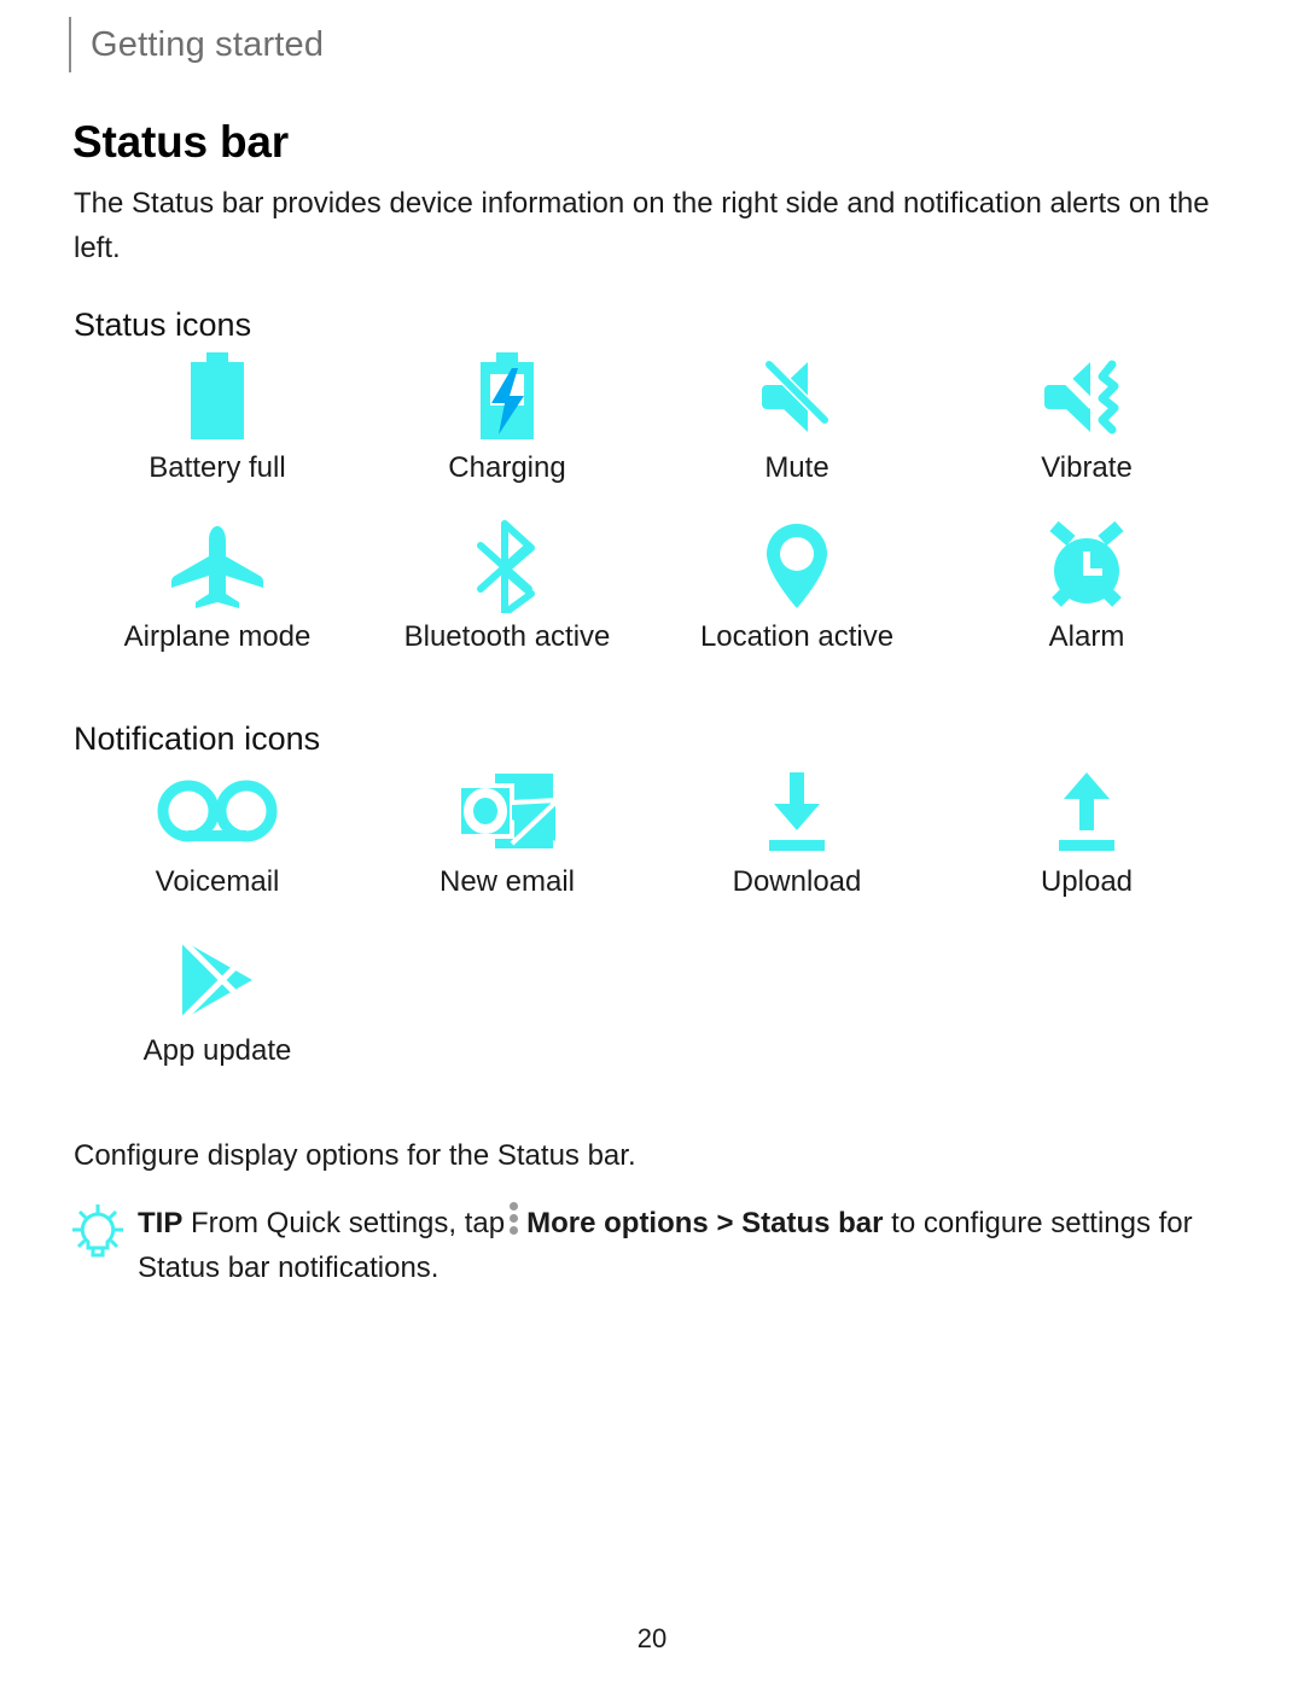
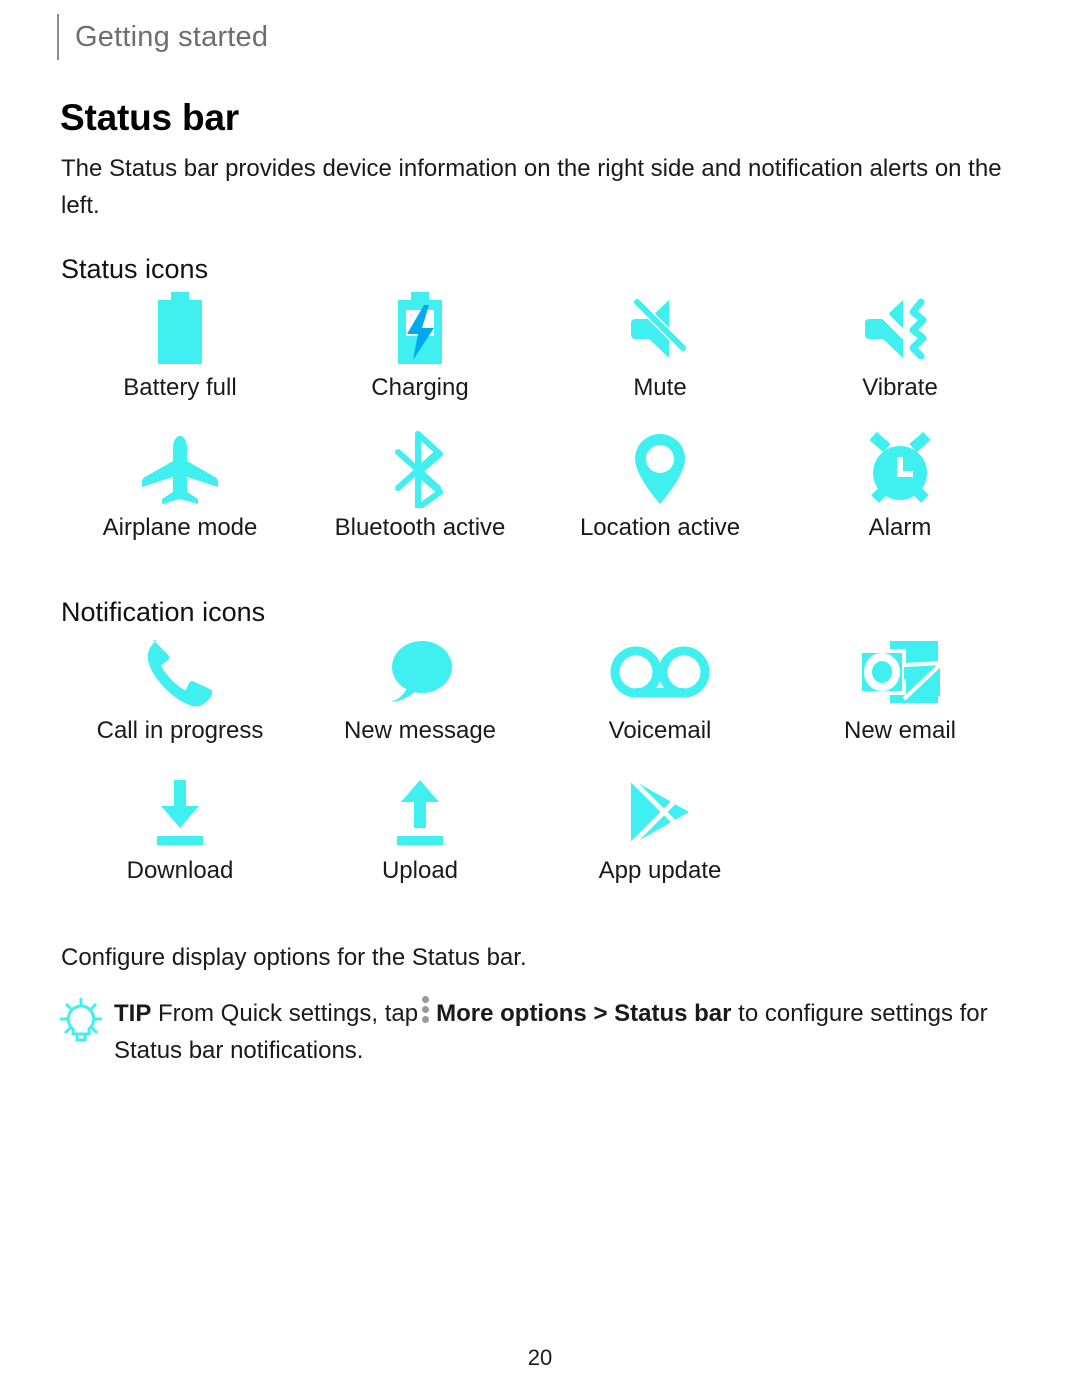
  Getting started
  Status bar
  The Status bar provides device information on the right side and notification alerts on the left.
  Status icons
  Battery full
  Charging
  Mute
  Vibrate
  Airplane mode
  Bluetooth active
  Location active
  Alarm
  Notification icons
+ Call in progress
+ New message
  Voicemail
  New email
  Download
  Upload
  App update
  Configure display options for the Status bar.
  TIP From Quick settings, tap More options > Status bar to configure settings for Status bar notifications.
  20
